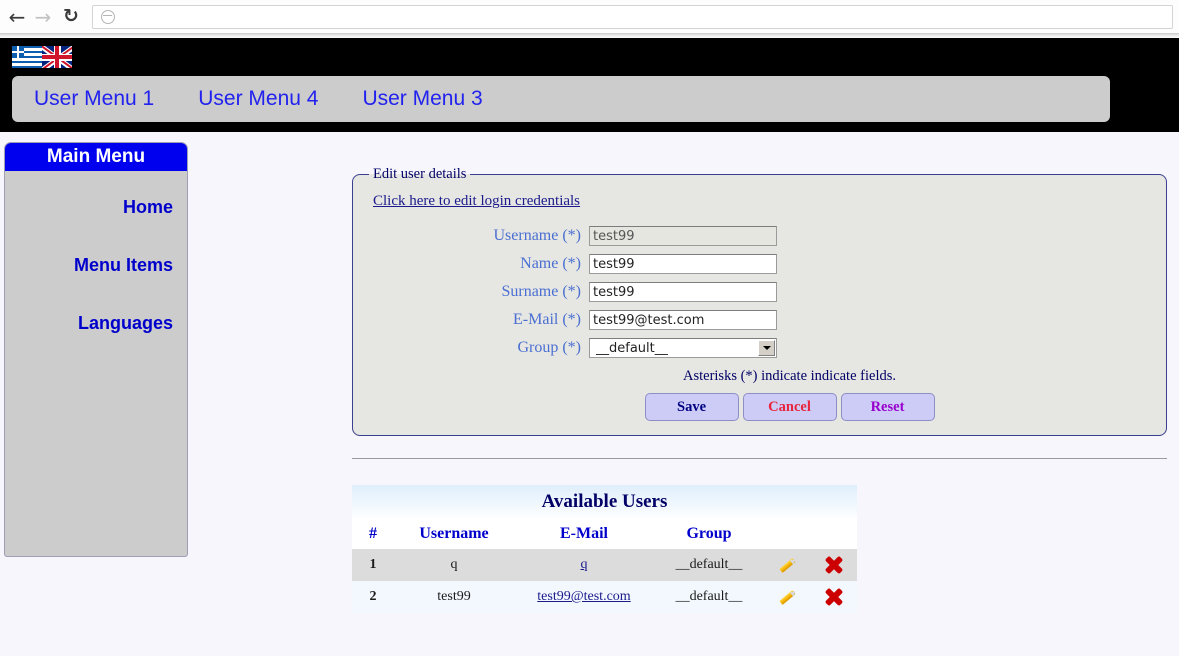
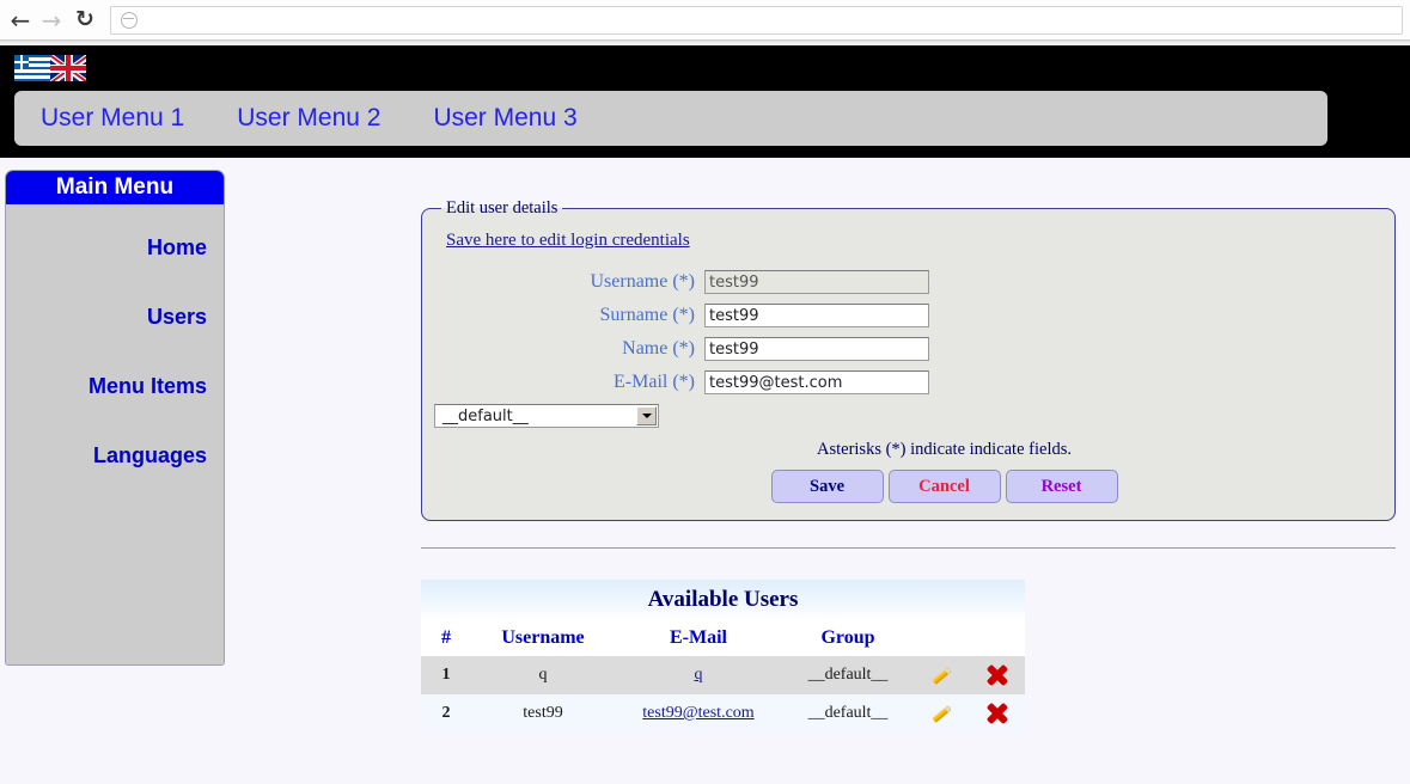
  ←
  →
  ↻
  User Menu 1
- User Menu 4
+ User Menu 2
  User Menu 3
  Main Menu
  Home
+ Users
  Menu Items
  Languages
  Edit user details
- Click here to edit login credentials
+ Save here to edit login credentials
  Username (*)
  test99
- Name (*)
+ Surname (*)
  test99
- Surname (*)
+ Name (*)
  test99
  E-Mail (*)
  test99@test.com
- Group (*)
  __default__
  Asterisks (*) indicate indicate fields.
  Save
  Cancel
  Reset
  Available Users
  #	Username	E-Mail	Group
  1	q	q	__default__
  2	test99	test99@test.com	__default__
